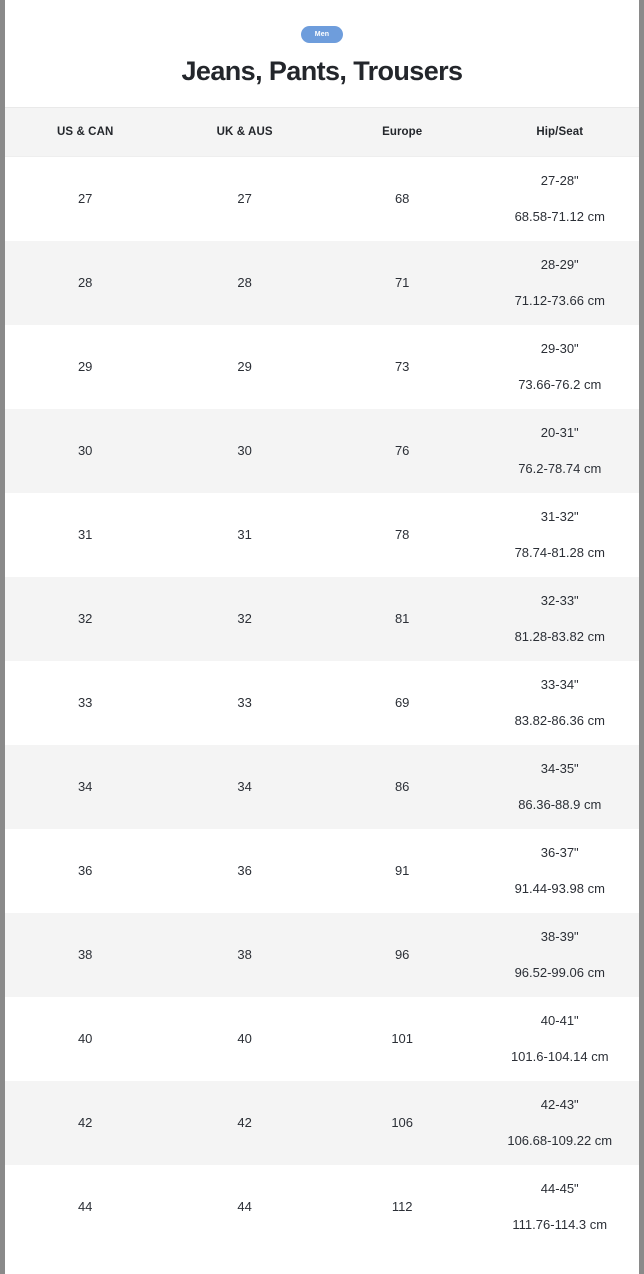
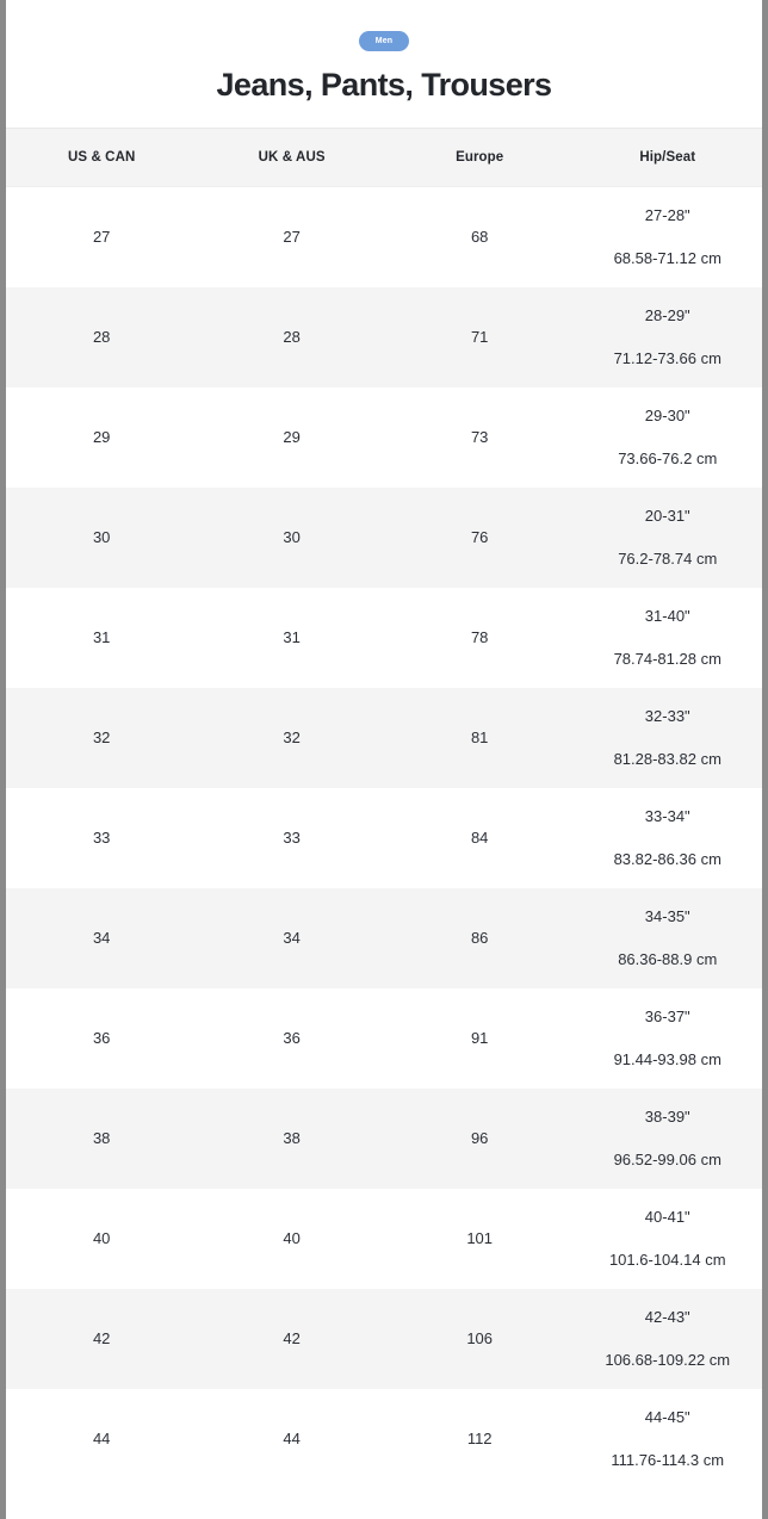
  Jeans, Pants, Trousers
  US & CAN	UK & AUS	Europe	Hip/Seat
  27	27	68	27-28"68.58-71.12 cm
  28	28	71	28-29"71.12-73.66 cm
  29	29	73	29-30"73.66-76.2 cm
  30	30	76	20-31"76.2-78.74 cm
- 31	31	78	31-32"78.74-81.28 cm
+ 31	31	78	31-40"78.74-81.28 cm
  32	32	81	32-33"81.28-83.82 cm
- 33	33	69	33-34"83.82-86.36 cm
+ 33	33	84	33-34"83.82-86.36 cm
  34	34	86	34-35"86.36-88.9 cm
  36	36	91	36-37"91.44-93.98 cm
  38	38	96	38-39"96.52-99.06 cm
  40	40	101	40-41"101.6-104.14 cm
  42	42	106	42-43"106.68-109.22 cm
  44	44	112	44-45"111.76-114.3 cm
